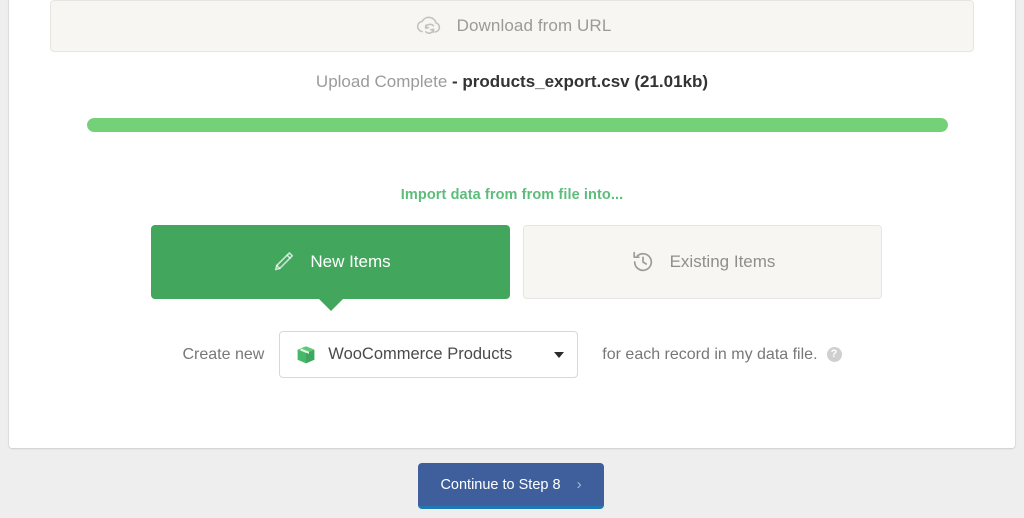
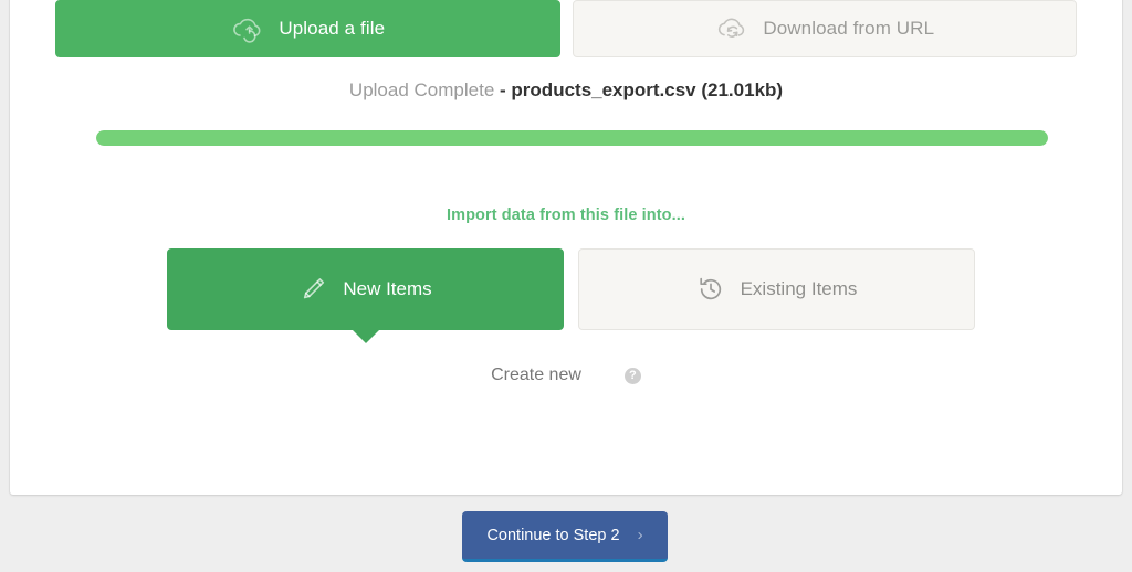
+ Upload a file
  Download from URL
  Upload Complete - products_export.csv (21.01kb)
- Import data from from file into...
+ Import data from this file into...
  New Items
  Existing Items
  Create new
- WooCommerce Products
- for each record in my data file.
  ?
- Continue to Step 8
+ Continue to Step 2
  ›
